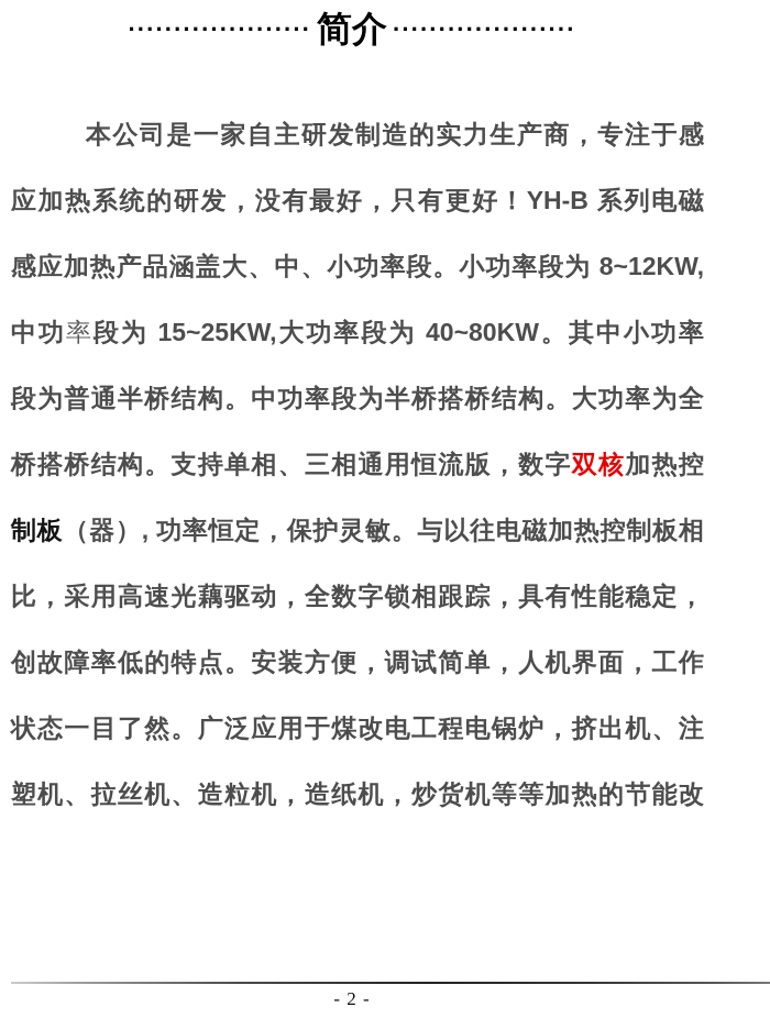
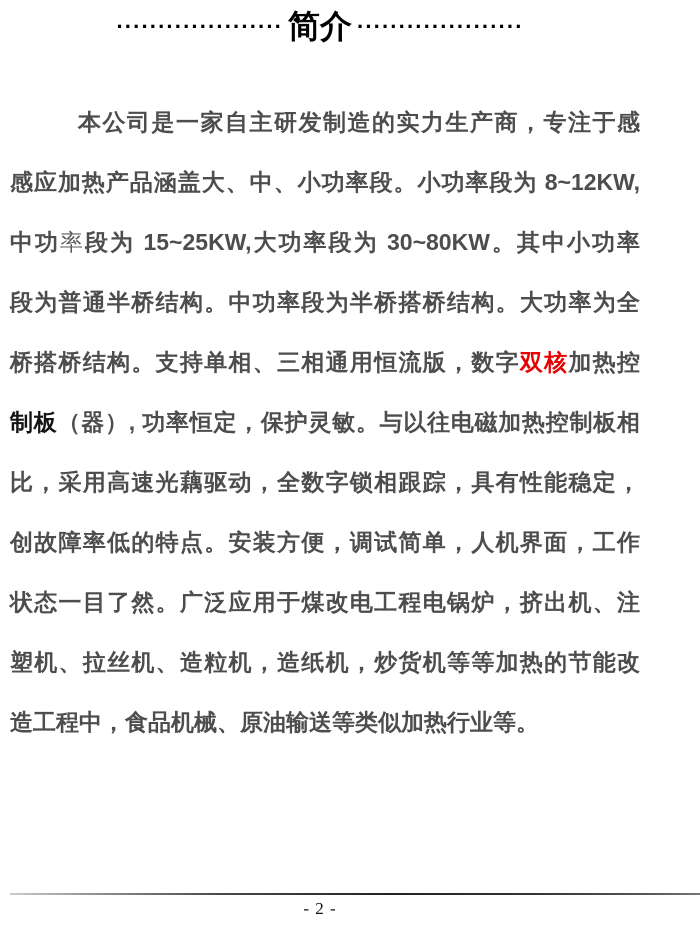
  ···················· 简介 ····················
  本公司是一家自主研发制造的实力生产商，专注于感
- 应加热系统的研发，没有最好，只有更好！YH-B 系列电磁
  感应加热产品涵盖大、中、小功率段。小功率段为 8~12KW,
- 中功率段为 15~25KW,大功率段为 40~80KW。其中小功率
+ 中功率段为 15~25KW,大功率段为 30~80KW。其中小功率
  段为普通半桥结构。中功率段为半桥搭桥结构。大功率为全
  桥搭桥结构。支持单相、三相通用恒流版，数字双核加热控
  制板（器）, 功率恒定，保护灵敏。与以往电磁加热控制板相
  比，采用高速光藕驱动，全数字锁相跟踪，具有性能稳定，
  创故障率低的特点。安装方便，调试简单，人机界面，工作
  状态一目了然。广泛应用于煤改电工程电锅炉，挤出机、注
  塑机、拉丝机、造粒机，造纸机，炒货机等等加热的节能改
+ 造工程中，食品机械、原油输送等类似加热行业等。
  - 2 -
